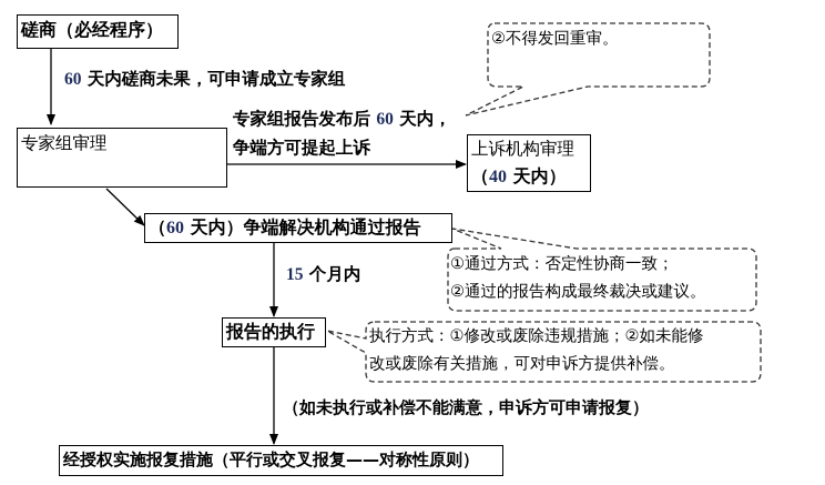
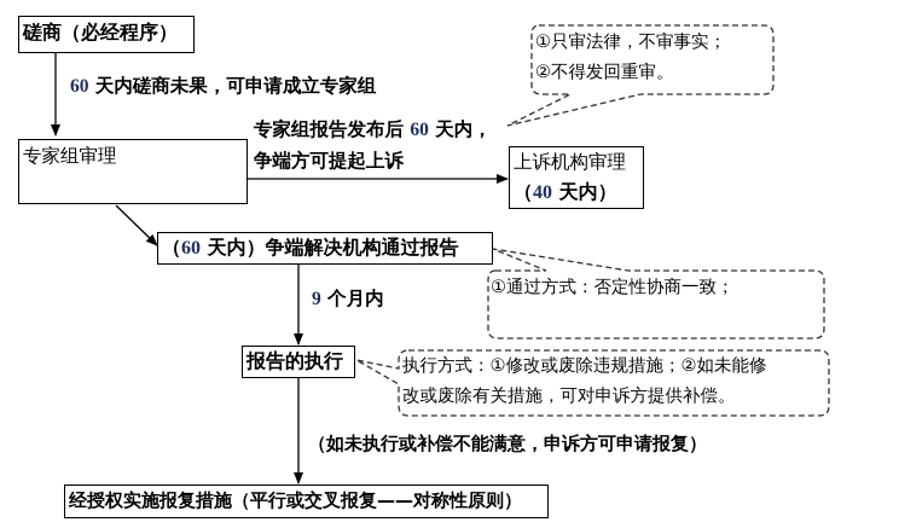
  磋商（必经程序）
  60 天内磋商未果，可申请成立专家组
  专家组审理
  专家组报告发布后 60 天内，
  争端方可提起上诉
  上诉机构审理
  （40 天内）
+ ①只审法律，不审事实；
  ②不得发回重审。
  （60 天内）争端解决机构通过报告
  ①通过方式：否定性协商一致；
- ②通过的报告构成最终裁决或建议。
- 15 个月内
+ 9 个月内
  报告的执行
  执行方式：①修改或废除违规措施；②如未能修
  改或废除有关措施，可对申诉方提供补偿。
  （如未执行或补偿不能满意，申诉方可申请报复）
  经授权实施报复措施（平行或交叉报复——对称性原则）
